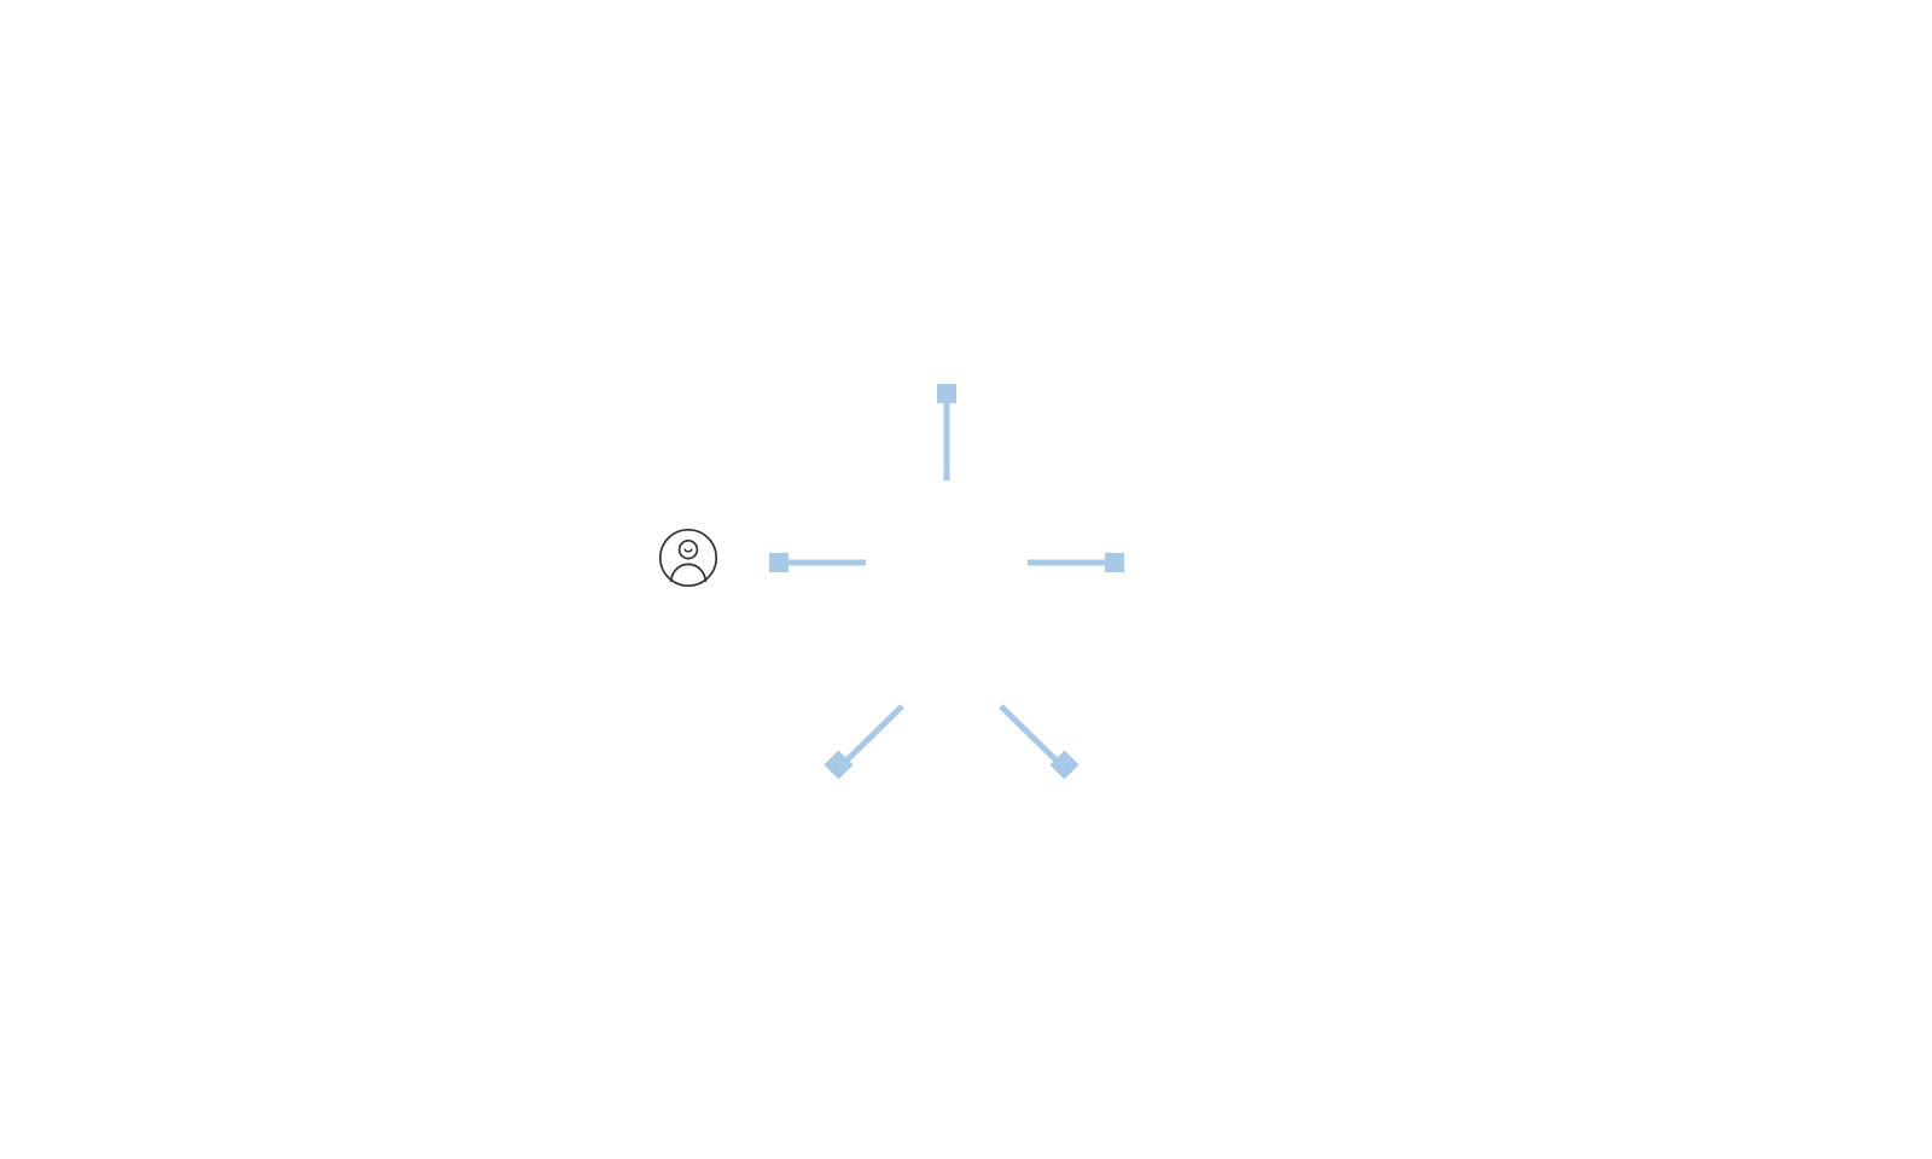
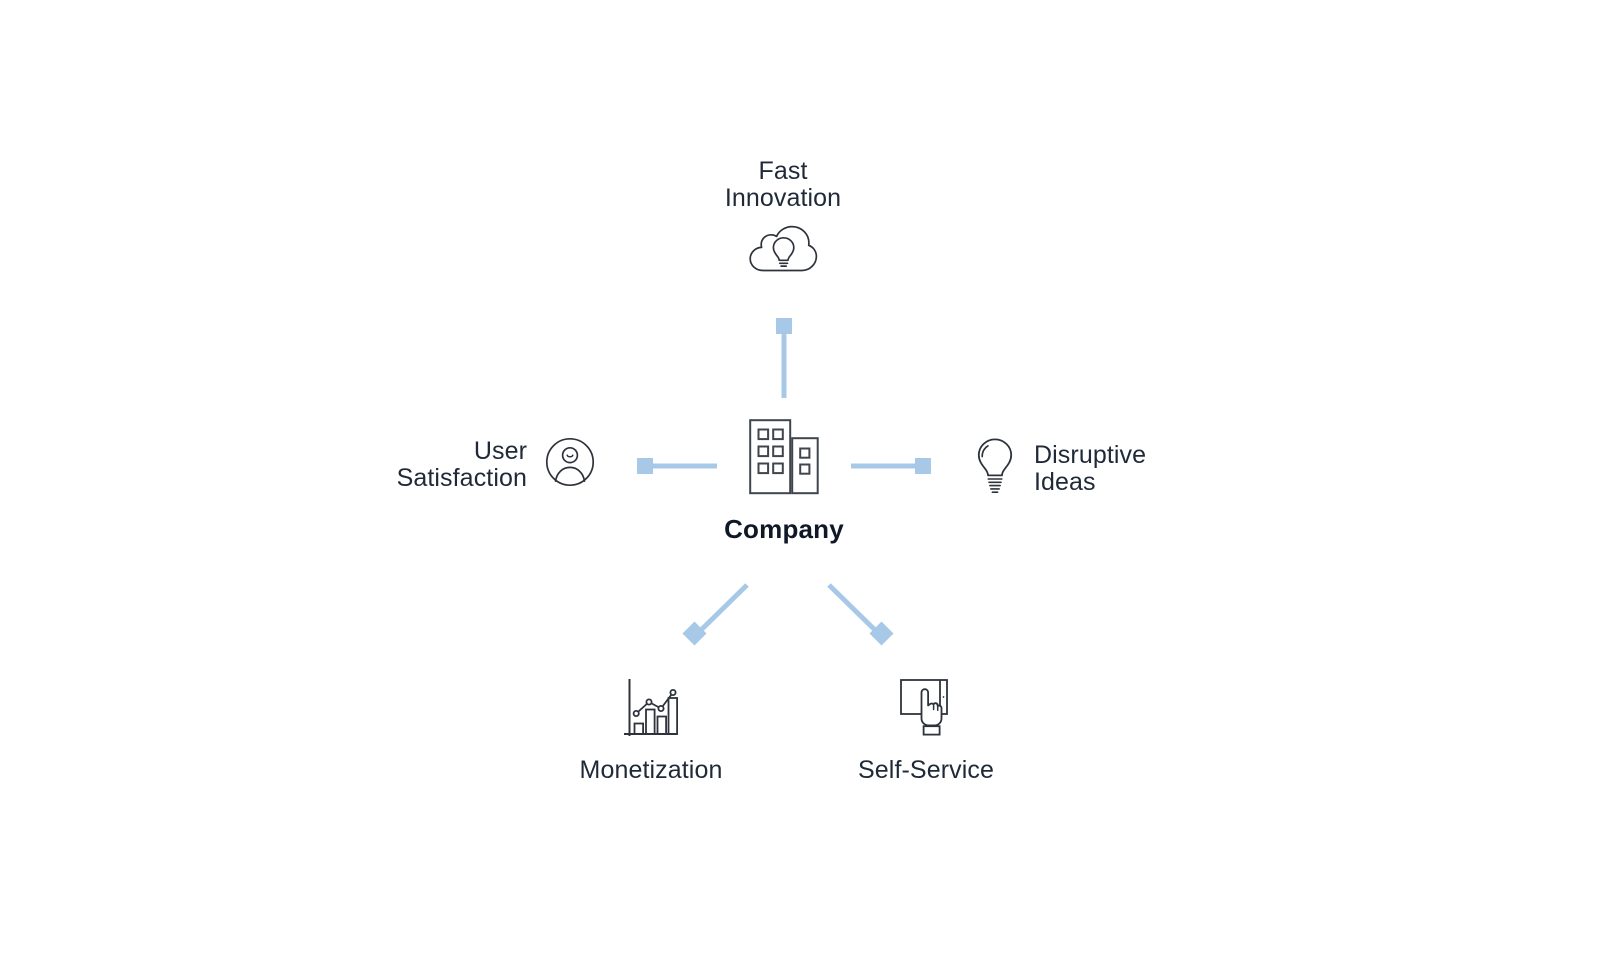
+ Fast
+ Innovation
+ User
+ Satisfaction
+ Company
+ Disruptive
+ Ideas
+ Monetization
+ Self-Service
